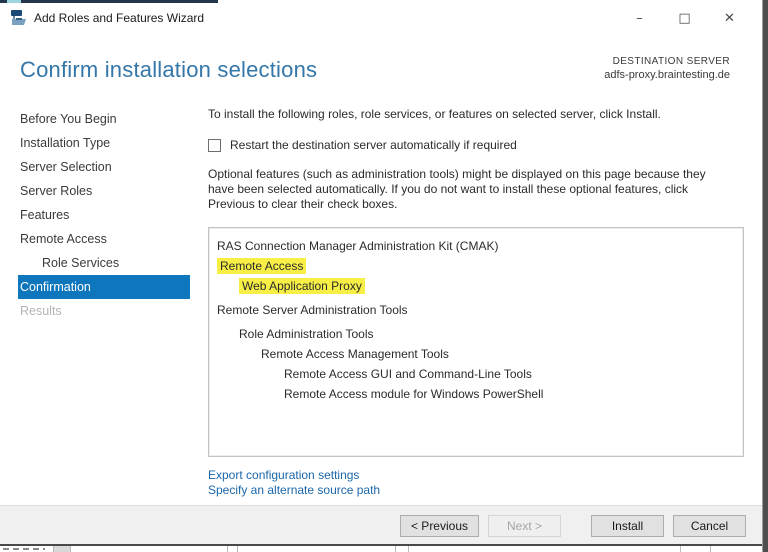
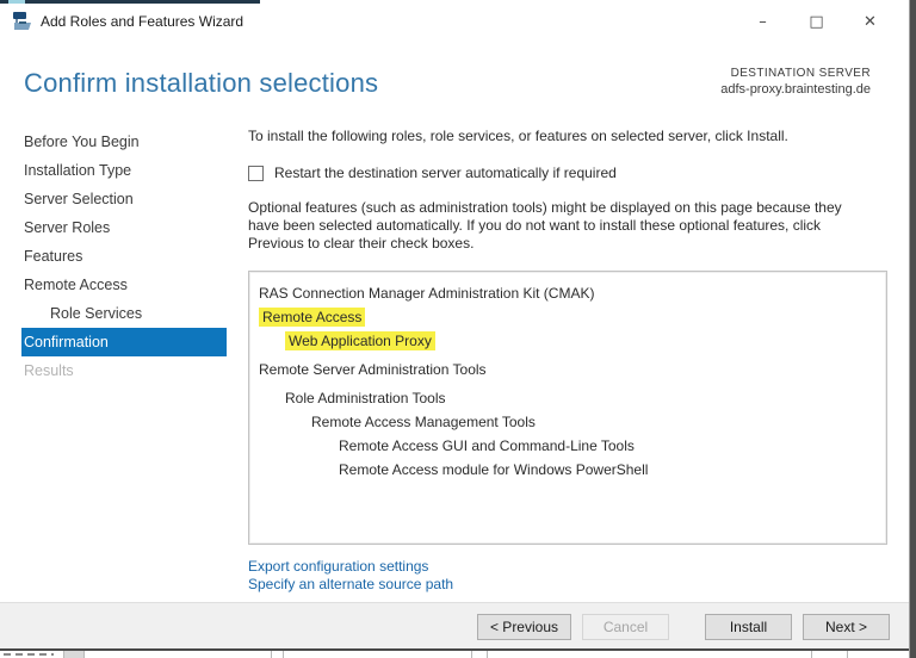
  Add Roles and Features Wizard
  –
  □
  ✕
  Confirm installation selections
  DESTINATION SERVER
  adfs-proxy.braintesting.de
  Before You Begin
  Installation Type
  Server Selection
  Server Roles
  Features
  Remote Access
  Role Services
  Confirmation
  Results
  To install the following roles, role services, or features on selected server, click Install.
  Restart the destination server automatically if required
  Optional features (such as administration tools) might be displayed on this page because they have been selected automatically. If you do not want to install these optional features, click Previous to clear their check boxes.
  RAS Connection Manager Administration Kit (CMAK)
  Remote Access
  Web Application Proxy
  Remote Server Administration Tools
  Role Administration Tools
  Remote Access Management Tools
  Remote Access GUI and Command-Line Tools
  Remote Access module for Windows PowerShell
  Export configuration settings
  Specify an alternate source path
  < Previous
- Next >
+ Cancel
  Install
- Cancel
+ Next >
